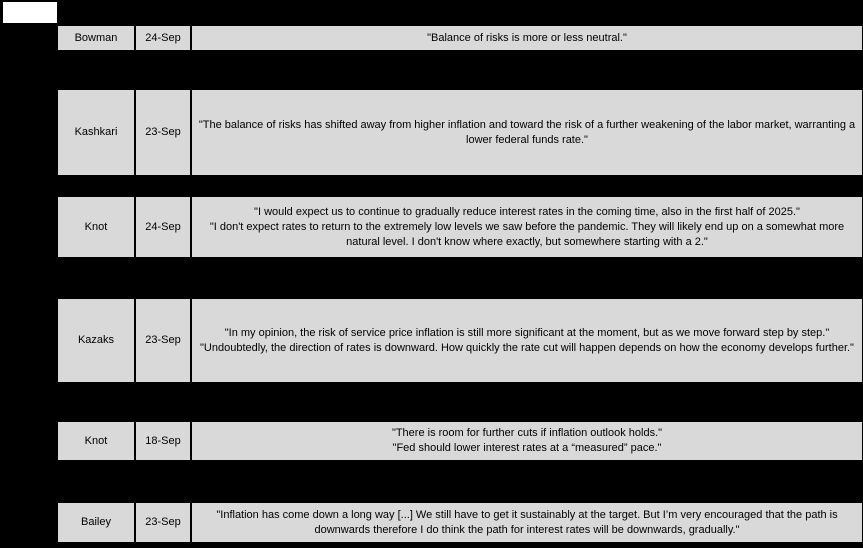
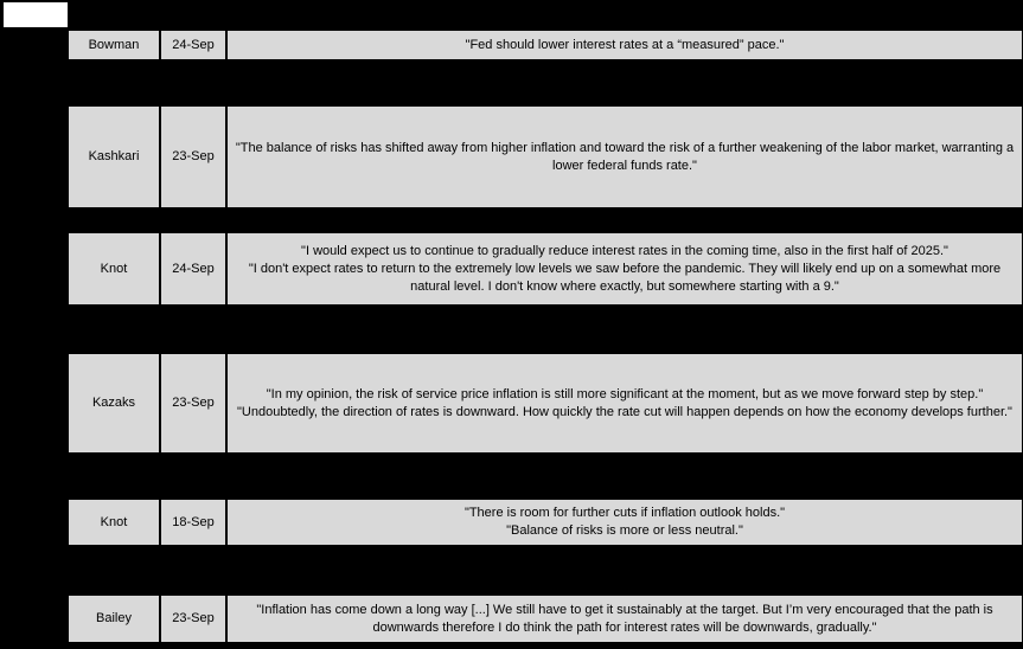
  Bowman
  24-Sep
- "Balance of risks is more or less neutral."
+ "Fed should lower interest rates at a “measured” pace."
  Kashkari
  23-Sep
  "The balance of risks has shifted away from higher inflation and toward the risk of a further weakening of the labor market, warranting a lower federal funds rate."
  Knot
  24-Sep
  "I would expect us to continue to gradually reduce interest rates in the coming time, also in the first half of 2025."
- "I don't expect rates to return to the extremely low levels we saw before the pandemic. They will likely end up on a somewhat more natural level. I don't know where exactly, but somewhere starting with a 2."
+ "I don't expect rates to return to the extremely low levels we saw before the pandemic. They will likely end up on a somewhat more natural level. I don't know where exactly, but somewhere starting with a 9."
  Kazaks
  23-Sep
  "In my opinion, the risk of service price inflation is still more significant at the moment, but as we move forward step by step."
  "Undoubtedly, the direction of rates is downward. How quickly the rate cut will happen depends on how the economy develops further."
  Knot
  18-Sep
  "There is room for further cuts if inflation outlook holds."
- "Fed should lower interest rates at a “measured” pace."
+ "Balance of risks is more or less neutral."
  Bailey
  23-Sep
  "Inflation has come down a long way [...] We still have to get it sustainably at the target. But I’m very encouraged that the path is downwards therefore I do think the path for interest rates will be downwards, gradually."
